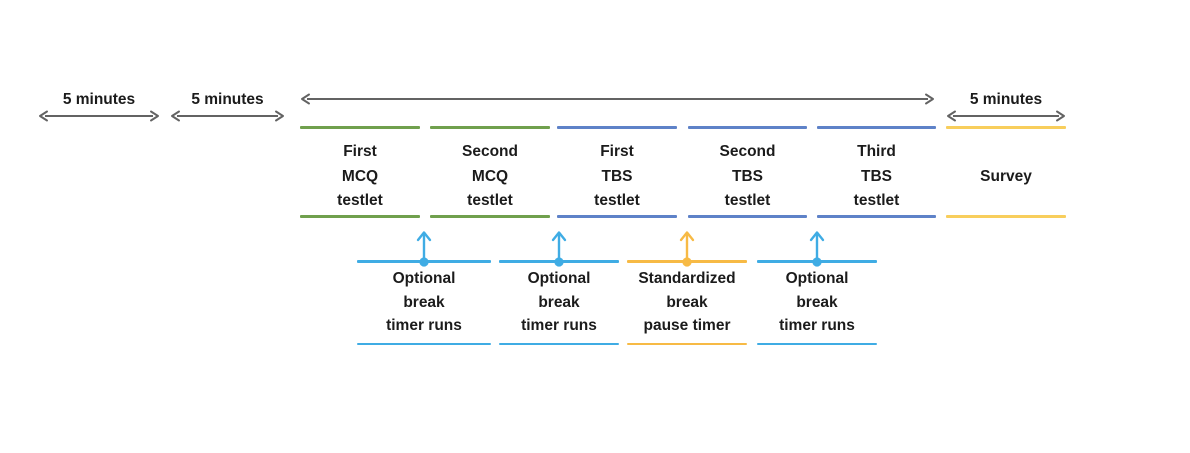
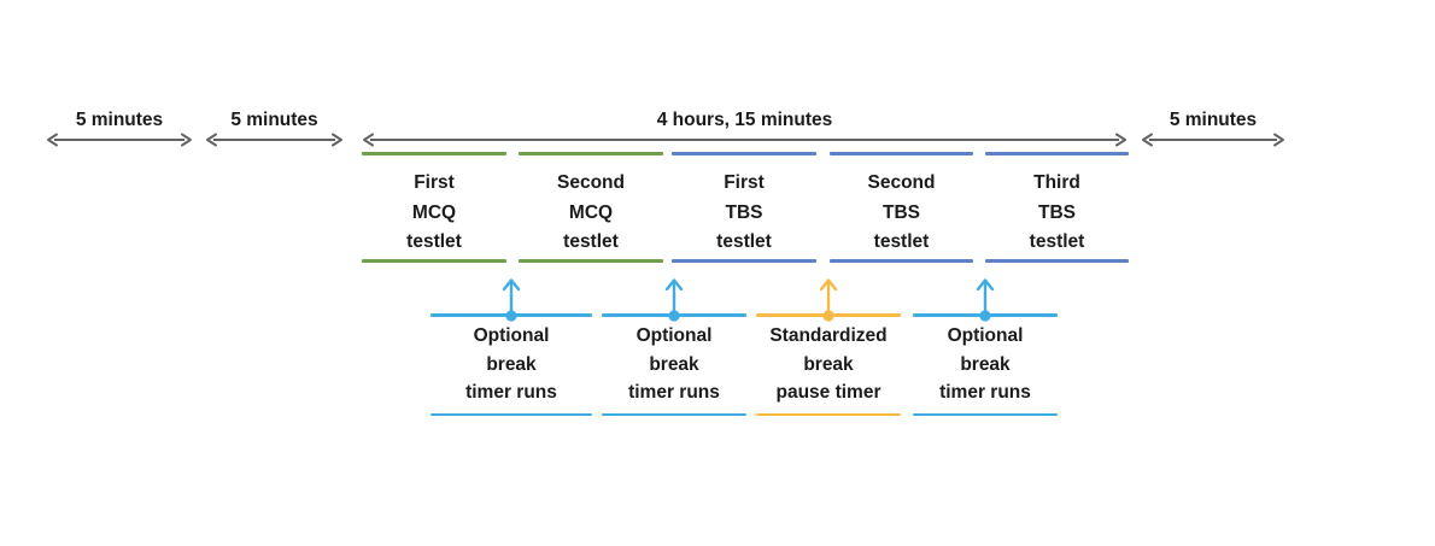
  5 minutes
  5 minutes
+ 4 hours, 15 minutes
  5 minutes
  First
  MCQ
  testlet
  Second
  MCQ
  testlet
  First
  TBS
  testlet
  Second
  TBS
  testlet
  Third
  TBS
  testlet
- Survey
  Optional
  break
  timer runs
  Optional
  break
  timer runs
  Standardized
  break
  pause timer
  Optional
  break
  timer runs
